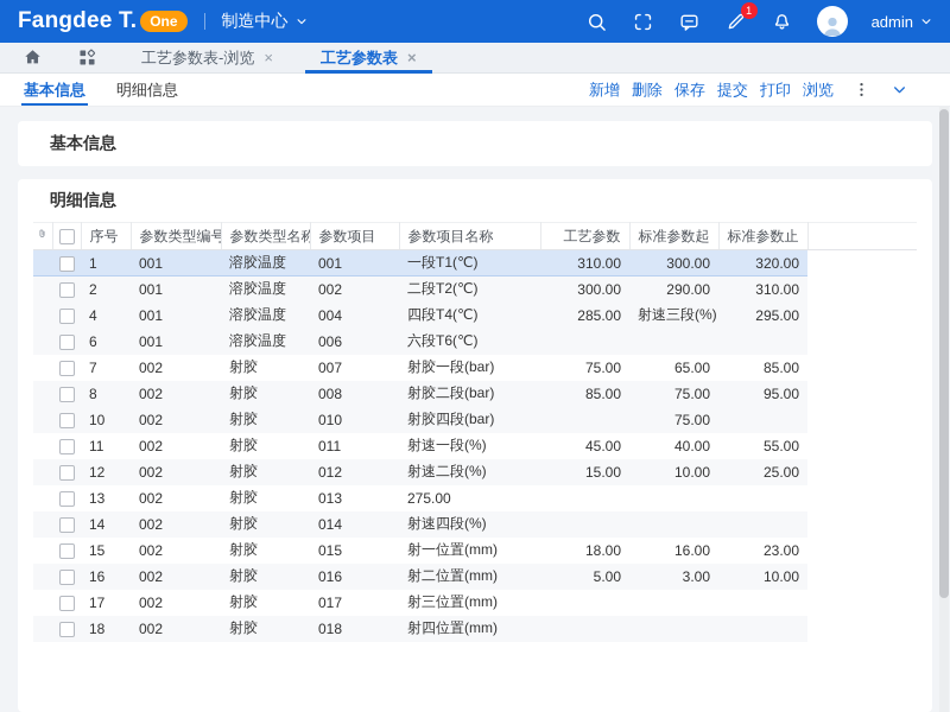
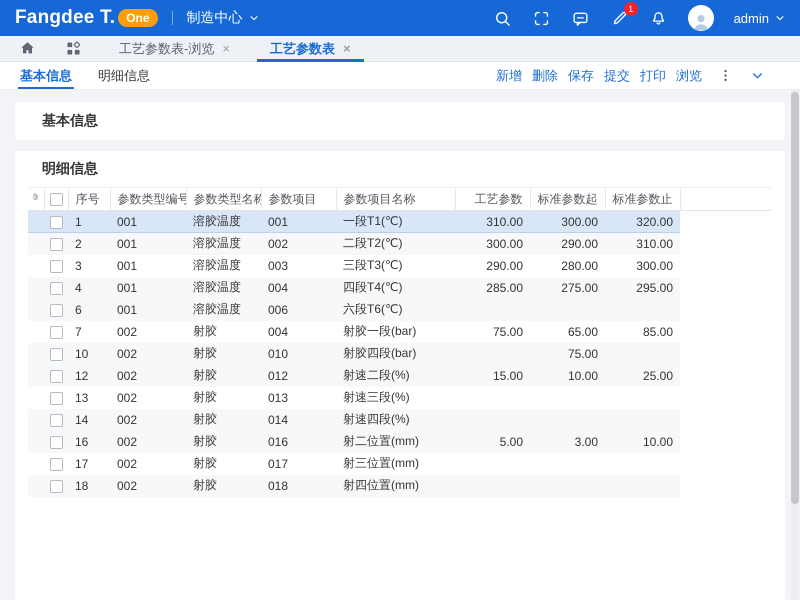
  Fangdee T.
  One
  制造中心
  1
  admin
  工艺参数表-浏览
  ×
  工艺参数表
  ×
  基本信息
  明细信息
  新增
  删除
  保存
  提交
  打印
  浏览
  基本信息
  明细信息
  		序号	参数类型编号	参数类型名称	参数项目	参数项目名称	工艺参数	标准参数起	标准参数止
  		1	001	溶胶温度	001	一段T1(℃)	310.00	300.00	320.00
  		2	001	溶胶温度	002	二段T2(℃)	300.00	290.00	310.00
+ 		3	001	溶胶温度	003	三段T3(℃)	290.00	280.00	300.00
- 		4	001	溶胶温度	004	四段T4(℃)	285.00	射速三段(%)	295.00
+ 		4	001	溶胶温度	004	四段T4(℃)	285.00	275.00	295.00
  		6	001	溶胶温度	006	六段T6(℃)
- 		7	002	射胶	007	射胶一段(bar)	75.00	65.00	85.00
+ 		7	002	射胶	004	射胶一段(bar)	75.00	65.00	85.00
- 		8	002	射胶	008	射胶二段(bar)	85.00	75.00	95.00
  		10	002	射胶	010	射胶四段(bar)		75.00
- 		11	002	射胶	011	射速一段(%)	45.00	40.00	55.00
  		12	002	射胶	012	射速二段(%)	15.00	10.00	25.00
- 		13	002	射胶	013	275.00
+ 		13	002	射胶	013	射速三段(%)
  		14	002	射胶	014	射速四段(%)
- 		15	002	射胶	015	射一位置(mm)	18.00	16.00	23.00
  		16	002	射胶	016	射二位置(mm)	5.00	3.00	10.00
  		17	002	射胶	017	射三位置(mm)
  		18	002	射胶	018	射四位置(mm)
